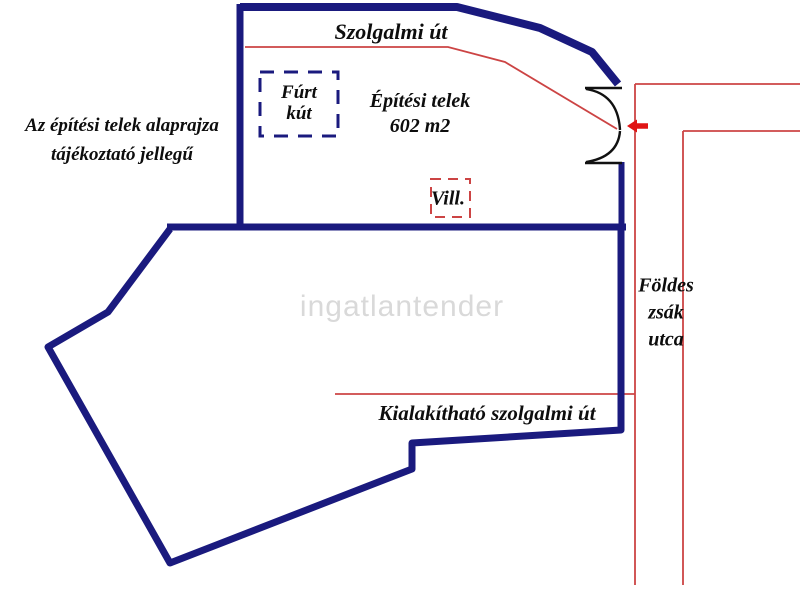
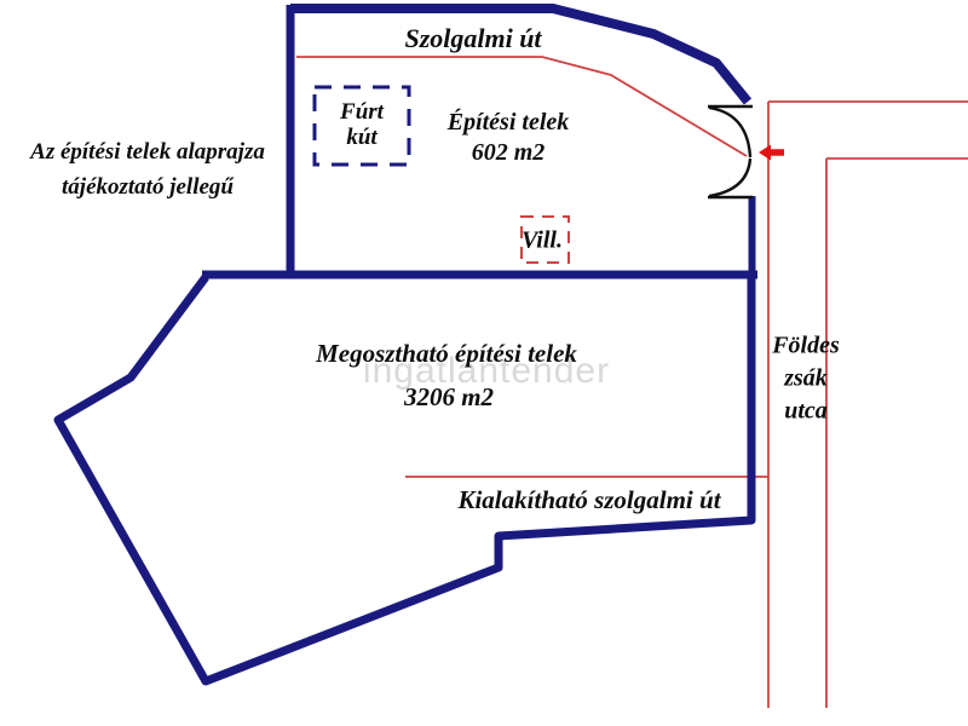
  ingatlantender
  Az építési telek alaprajza
  tájékoztató jellegű
  Szolgalmi út
  Fúrt
  kút
  Építési telek
  602 m2
  Vill.
+ Megosztható építési telek
+ 3206 m2
  Kialakítható szolgalmi út
  Földes
  zsák
  utca
